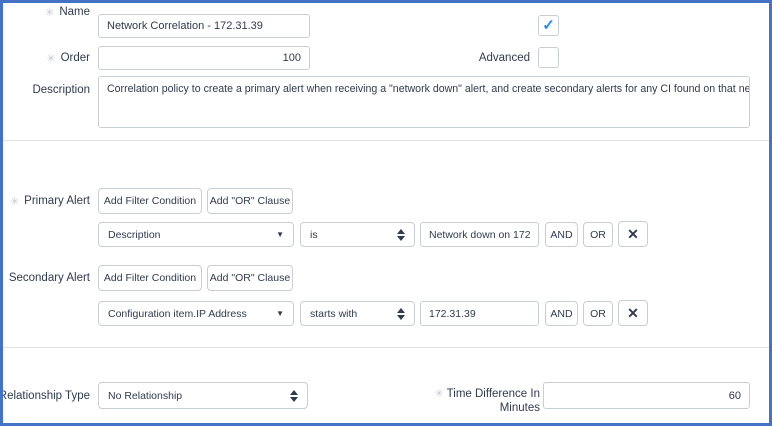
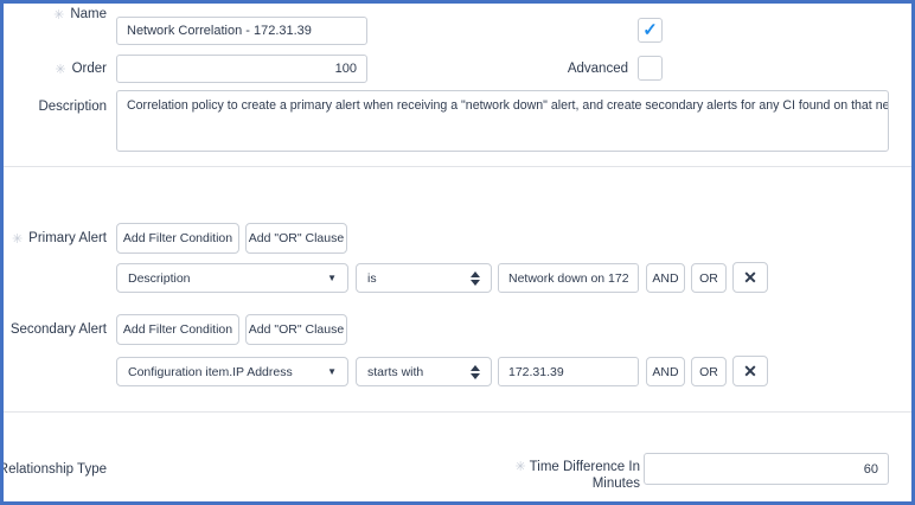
  ✳
  Name
  Network Correlation - 172.31.39
  ✓
  ✳
  Order
  100
  Advanced
  Description
  Correlation policy to create a primary alert when receiving a "network down" alert, and create secondary alerts for any CI found on that ne
  ✳
  Primary Alert
  Add Filter Condition
  Add "OR" Clause
  Description
  ▼
  is
  Network down on 172
  AND
  OR
  ✕
  Secondary Alert
  Add Filter Condition
  Add "OR" Clause
  Configuration item.IP Address
  ▼
  starts with
  172.31.39
  AND
  OR
  ✕
  Relationship Type
- No Relationship
  ✳ Time Difference In Minutes
  60
